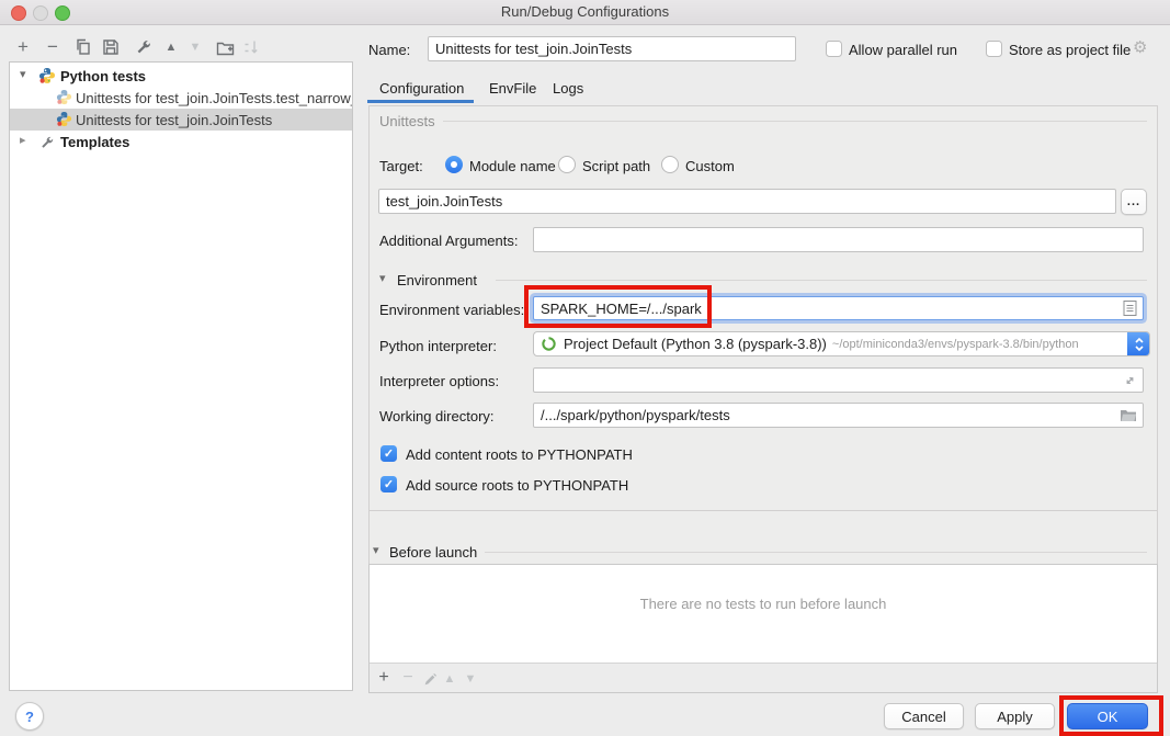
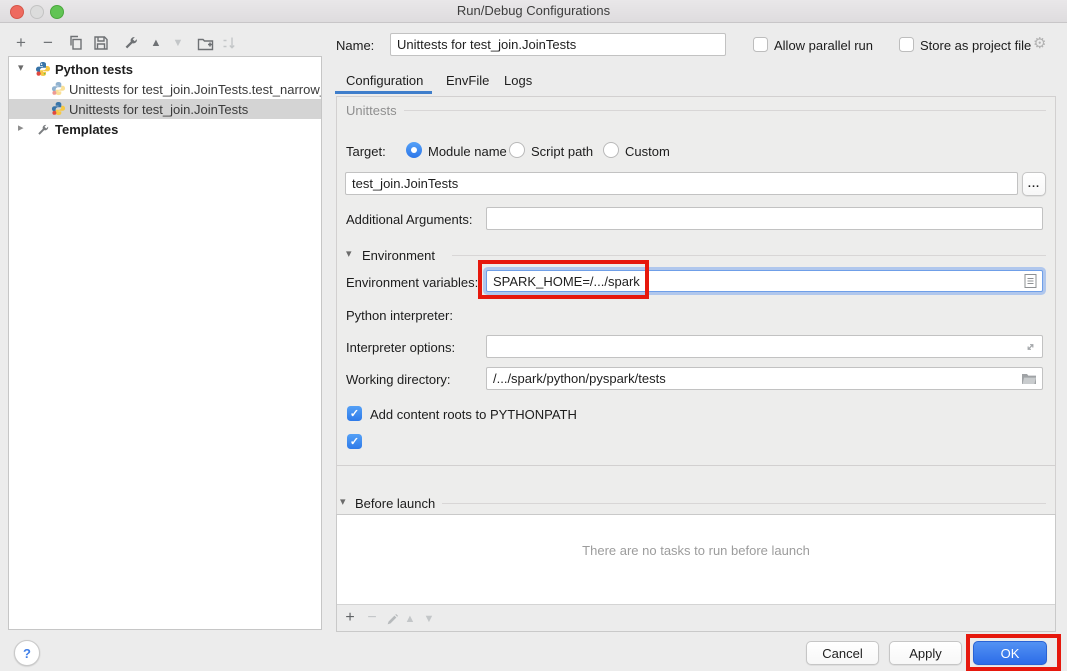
  Run/Debug Configurations
  +
  −
  ▲
  ▼
  ▾
  Python tests
  Unittests for test_join.JoinTests.test_narrow
  Unittests for test_join.JoinTests
  ▸
  Templates
  Name:
  Unittests for test_join.JoinTests
  Allow parallel run
  Store as project file
  ⚙
  Configuration
  EnvFile
  Logs
  Unittests
  Target:
  Module name
  Script path
  Custom
  test_join.JoinTests
  ...
  Additional Arguments:
  ▾
  Environment
  Environment variables:
  SPARK_HOME=/.../spark
  Python interpreter:
- Project Default (Python 3.8 (pyspark-3.8))
- ~/opt/miniconda3/envs/pyspark-3.8/bin/python
  Interpreter options:
  Working directory:
  /.../spark/python/pyspark/tests
  ✓
  Add content roots to PYTHONPATH
  ✓
- Add source roots to PYTHONPATH
  ▾
  Before launch
- There are no tests to run before launch
+ There are no tasks to run before launch
  +
  −
  ▲
  ▼
  ?
  Cancel
  Apply
  OK
